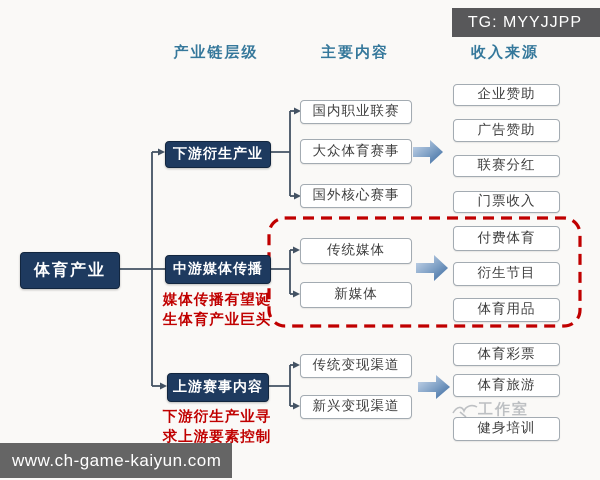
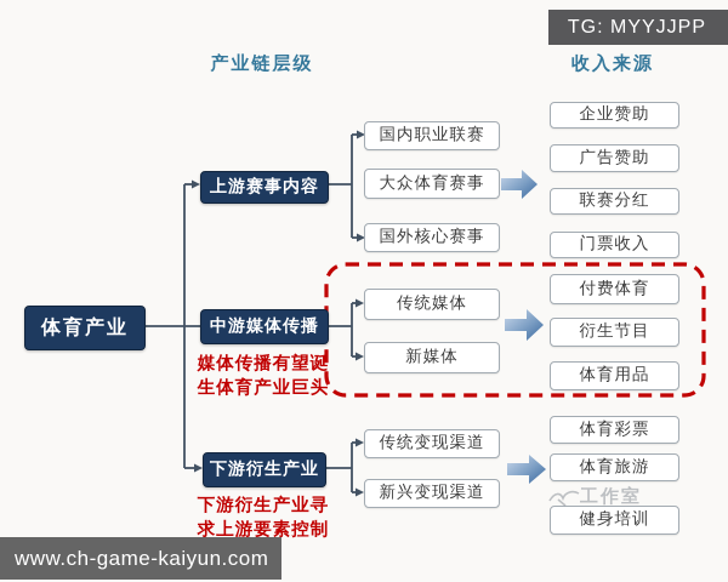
  产业链层级
- 主要内容
  收入来源
  体育产业
- 下游衍生产业
+ 上游赛事内容
  中游媒体传播
- 上游赛事内容
+ 下游衍生产业
  媒体传播有望诞
  生体育产业巨头
  下游衍生产业寻
  求上游要素控制
  国内职业联赛
  大众体育赛事
  国外核心赛事
  传统媒体
  新媒体
  传统变现渠道
  新兴变现渠道
  企业赞助
  广告赞助
  联赛分红
  门票收入
  付费体育
  衍生节目
  体育用品
  体育彩票
  体育旅游
  健身培训
  工作室
  TG: MYYJJPP
  www.ch-game-kaiyun.com
